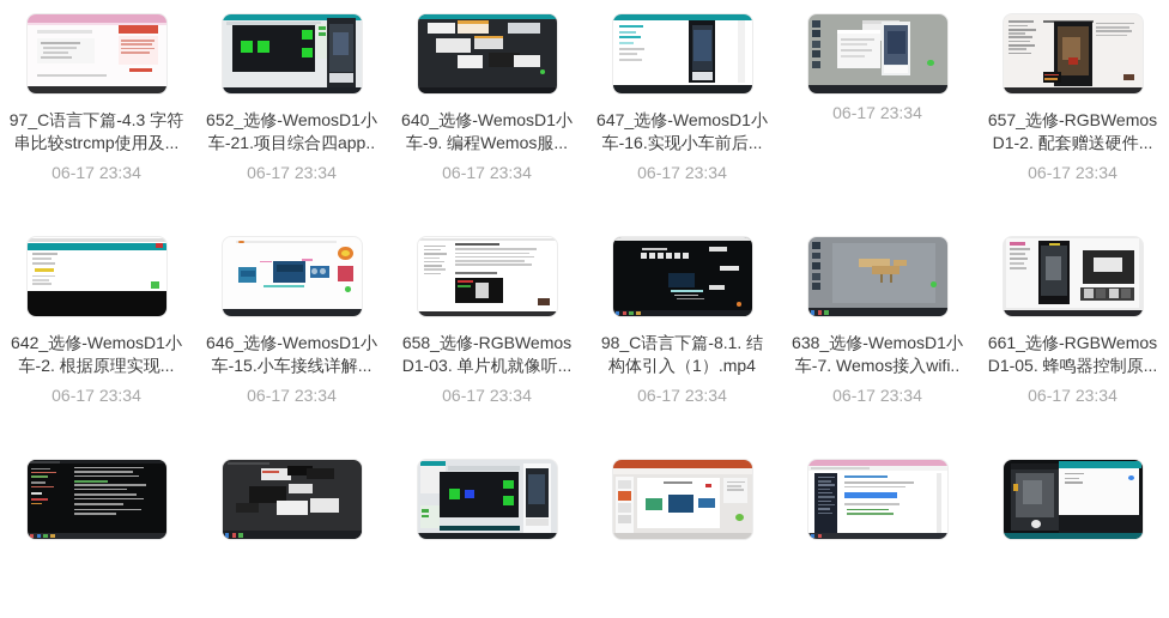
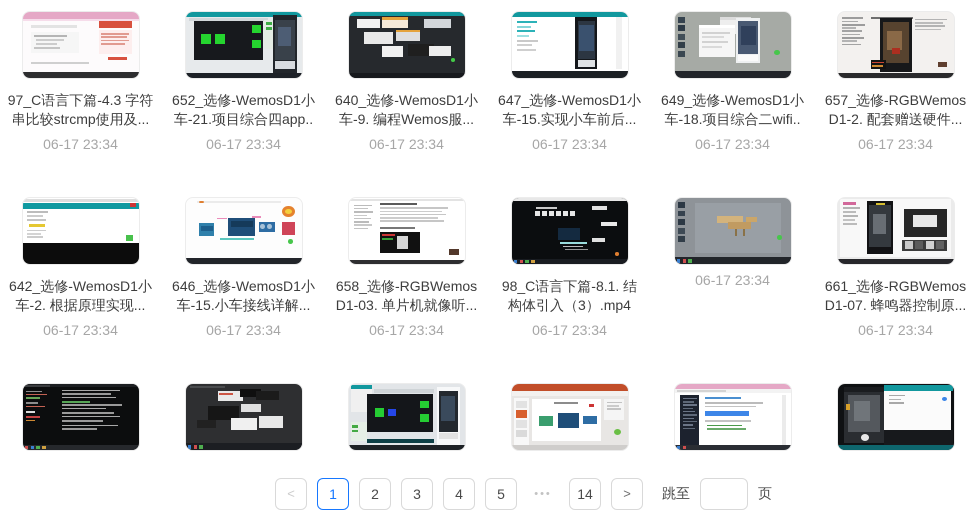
  97_C语言下篇-4.3 字符串比较strcmp使用及...
  06-17 23:34
  652_选修-WemosD1小车-21.项目综合四app..
  06-17 23:34
  640_选修-WemosD1小车-9. 编程Wemos服...
  06-17 23:34
- 647_选修-WemosD1小车-16.实现小车前后...
+ 647_选修-WemosD1小车-15.实现小车前后...
  06-17 23:34
+ 649_选修-WemosD1小车-18.项目综合二wifi..
  06-17 23:34
  657_选修-RGBWemos D1-2. 配套赠送硬件...
  06-17 23:34
  642_选修-WemosD1小车-2. 根据原理实现...
  06-17 23:34
  646_选修-WemosD1小车-15.小车接线详解...
  06-17 23:34
  658_选修-RGBWemos D1-03. 单片机就像听...
  06-17 23:34
- 98_C语言下篇-8.1. 结构体引入（1）.mp4
+ 98_C语言下篇-8.1. 结构体引入（3）.mp4
  06-17 23:34
- 638_选修-WemosD1小车-7. Wemos接入wifi..
  06-17 23:34
- 661_选修-RGBWemos D1-05. 蜂鸣器控制原...
+ 661_选修-RGBWemos D1-07. 蜂鸣器控制原...
  06-17 23:34
+ <
+ 1
+ 2
+ 3
+ 4
+ 5
+ •••
+ 14
+ >
+ 跳至
+ 页
